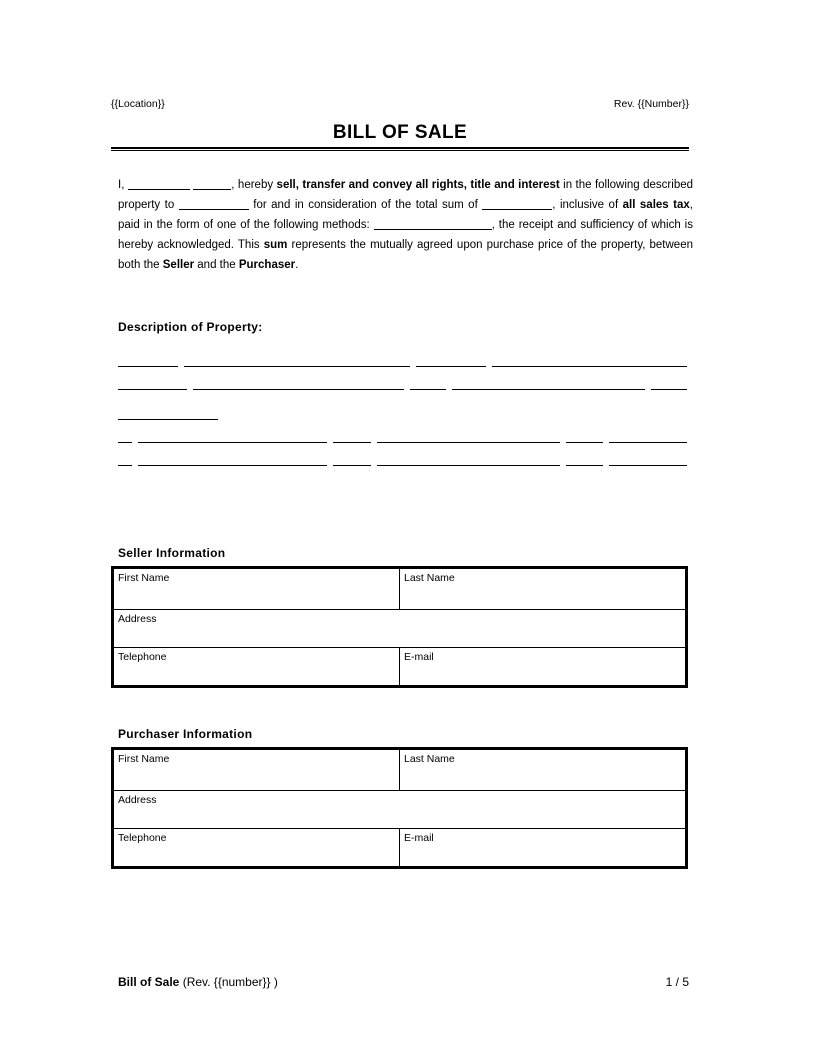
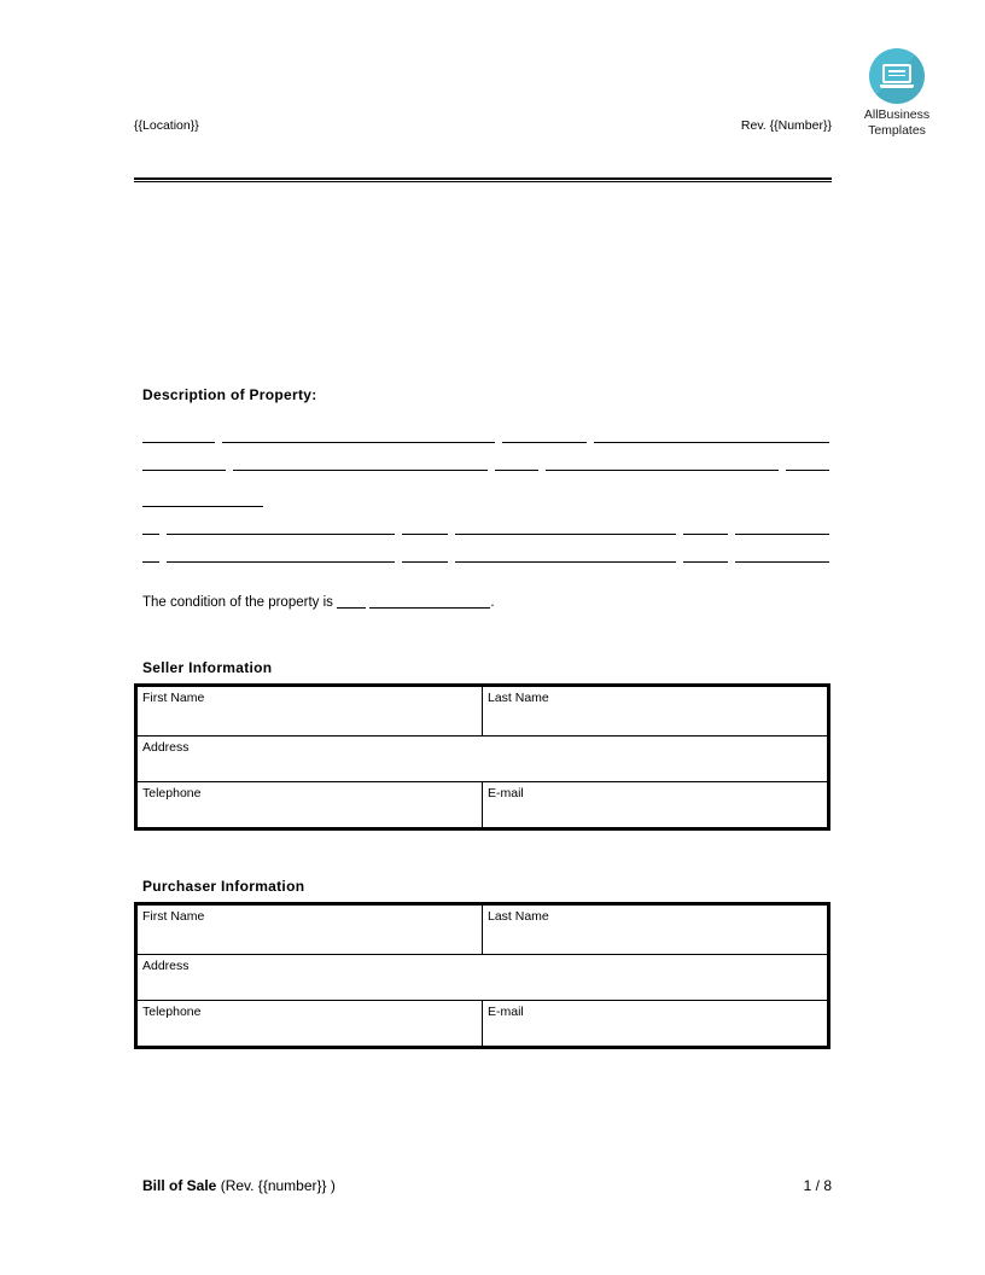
+ AllBusiness
+ Templates
  {{Location}}
  Rev. {{Number}}
- BILL OF SALE
- I, , hereby sell, transfer and convey all rights, title and interest in the following described property to for and in consideration of the total sum of , inclusive of all sales tax, paid in the form of one of the following methods: , the receipt and sufficiency of which is hereby acknowledged. This sum represents the mutually agreed upon purchase price of the property, between both the Seller and the Purchaser.
  Description of Property:
+ The condition of the property is .
  Seller Information
  First Name	Last Name
  Address
  Telephone	E-mail
  Purchaser Information
  First Name	Last Name
  Address
  Telephone	E-mail
  Bill of Sale (Rev. {{number}} )
- 1 / 5
+ 1 / 8
